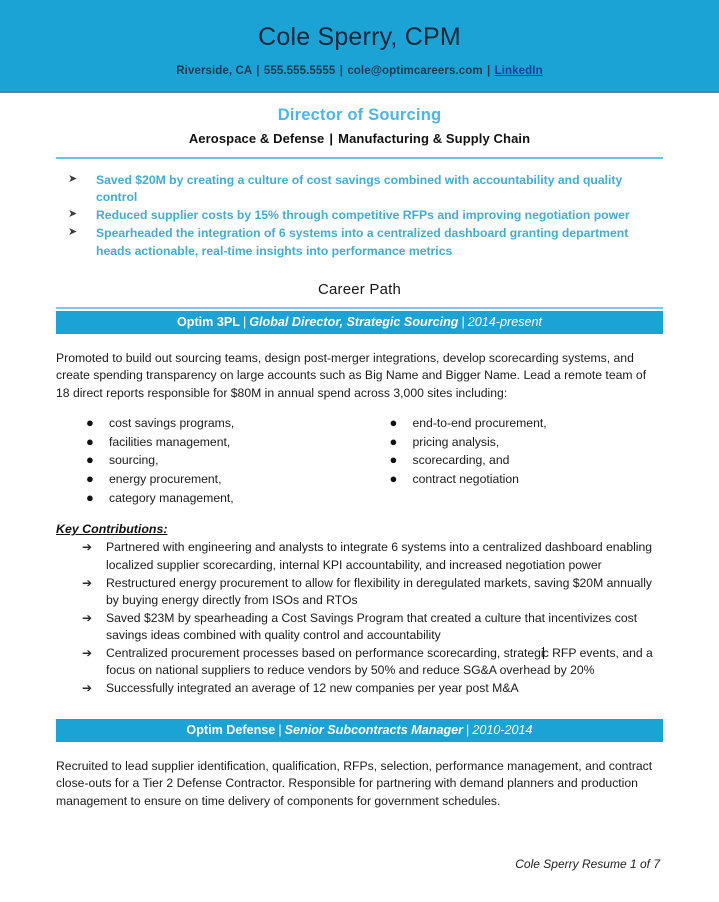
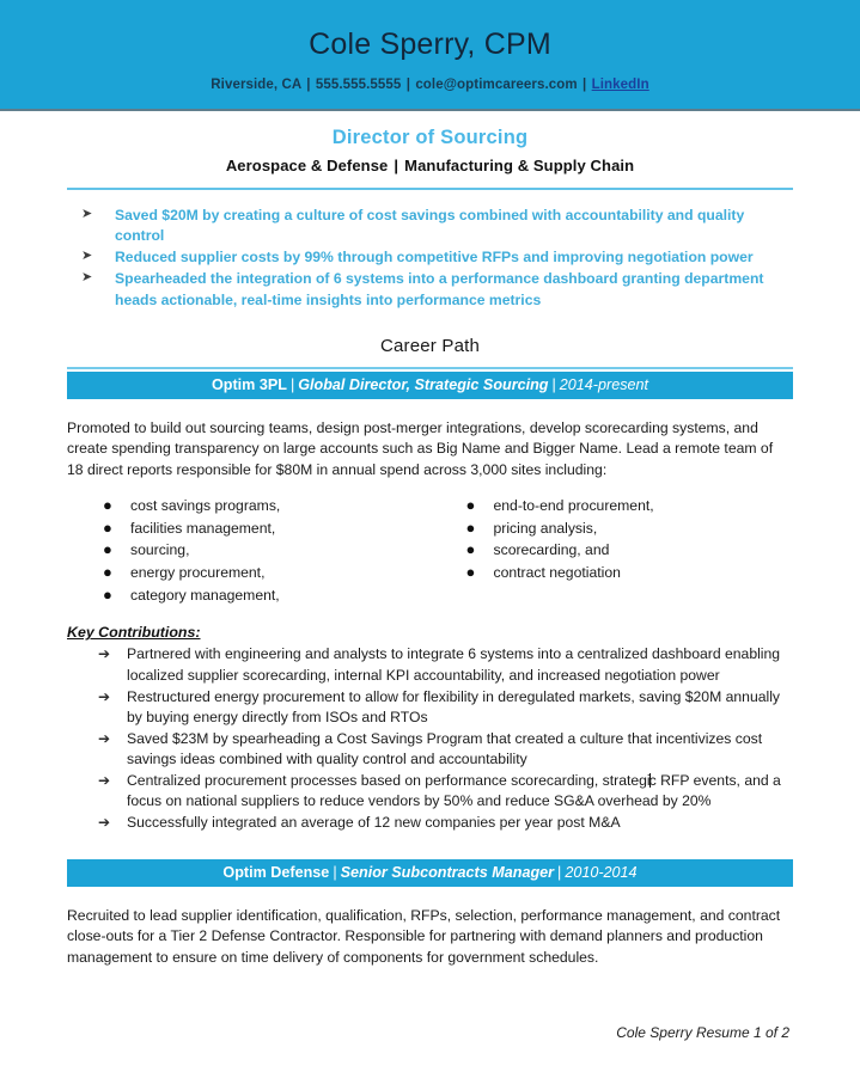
  Cole Sperry, CPM
  Riverside, CA | 555.555.5555 | cole@optimcareers.com | LinkedIn
  Director of Sourcing
  Aerospace & Defense | Manufacturing & Supply Chain
  ➤
  Saved $20M by creating a culture of cost savings combined with accountability and quality control
  ➤
- Reduced supplier costs by 15% through competitive RFPs and improving negotiation power
+ Reduced supplier costs by 99% through competitive RFPs and improving negotiation power
  ➤
- Spearheaded the integration of 6 systems into a centralized dashboard granting department heads actionable, real-time insights into performance metrics
+ Spearheaded the integration of 6 systems into a performance dashboard granting department heads actionable, real-time insights into performance metrics
  Career Path
  Optim 3PL | Global Director, Strategic Sourcing | 2014-present
  Promoted to build out sourcing teams, design post-merger integrations, develop scorecarding systems, and create spending transparency on large accounts such as Big Name and Bigger Name. Lead a remote team of 18 direct reports responsible for $80M in annual spend across 3,000 sites including:
  ●
  cost savings programs,
  ●
  facilities management,
  ●
  sourcing,
  ●
  energy procurement,
  ●
  category management,
  ●
  end-to-end procurement,
  ●
  pricing analysis,
  ●
  scorecarding, and
  ●
  contract negotiation
  Key Contributions:
  ➔
  Partnered with engineering and analysts to integrate 6 systems into a centralized dashboard enabling localized supplier scorecarding, internal KPI accountability, and increased negotiation power
  ➔
  Restructured energy procurement to allow for flexibility in deregulated markets, saving $20M annually by buying energy directly from ISOs and RTOs
  ➔
  Saved $23M by spearheading a Cost Savings Program that created a culture that incentivizes cost savings ideas combined with quality control and accountability
  ➔
  Centralized procurement processes based on performance scorecarding, strateg c RFP events, and a focus on national suppliers to reduce vendors by 50% and reduce SG&A overhead by 20%
  ➔
  Successfully integrated an average of 12 new companies per year post M&A
  Optim Defense | Senior Subcontracts Manager | 2010-2014
  Recruited to lead supplier identification, qualification, RFPs, selection, performance management, and contract close-outs for a Tier 2 Defense Contractor. Responsible for partnering with demand planners and production management to ensure on time delivery of components for government schedules.
- Cole Sperry Resume 1 of 7
+ Cole Sperry Resume 1 of 2
